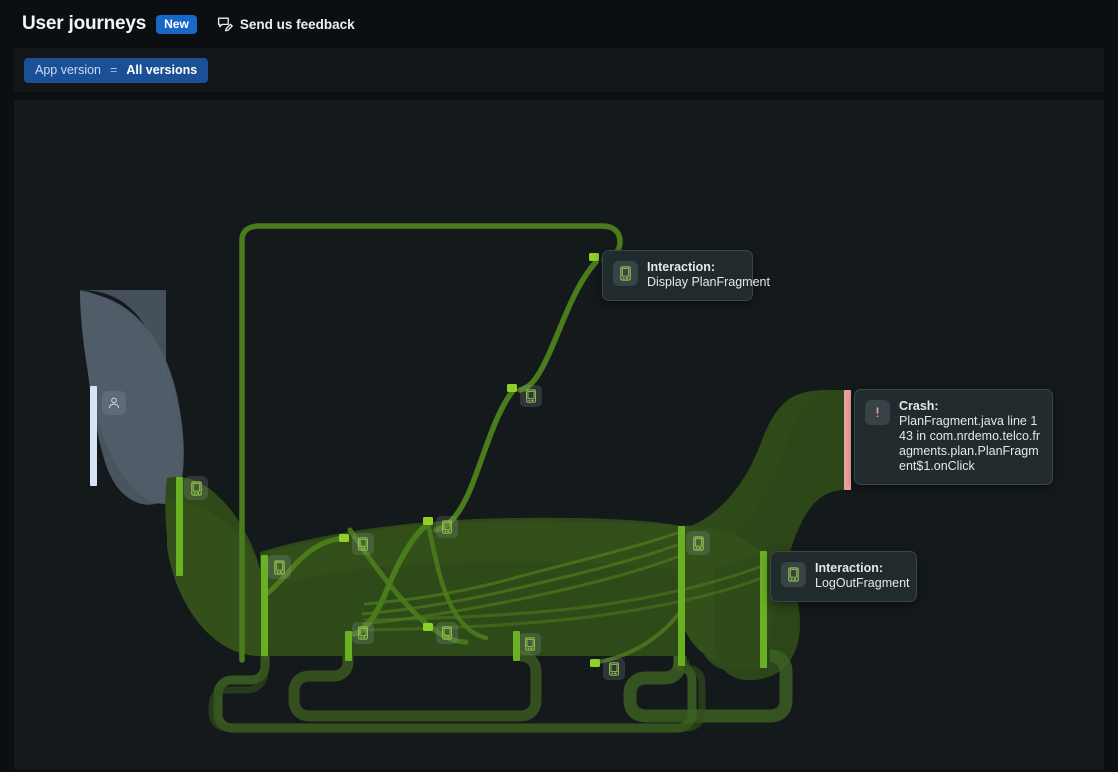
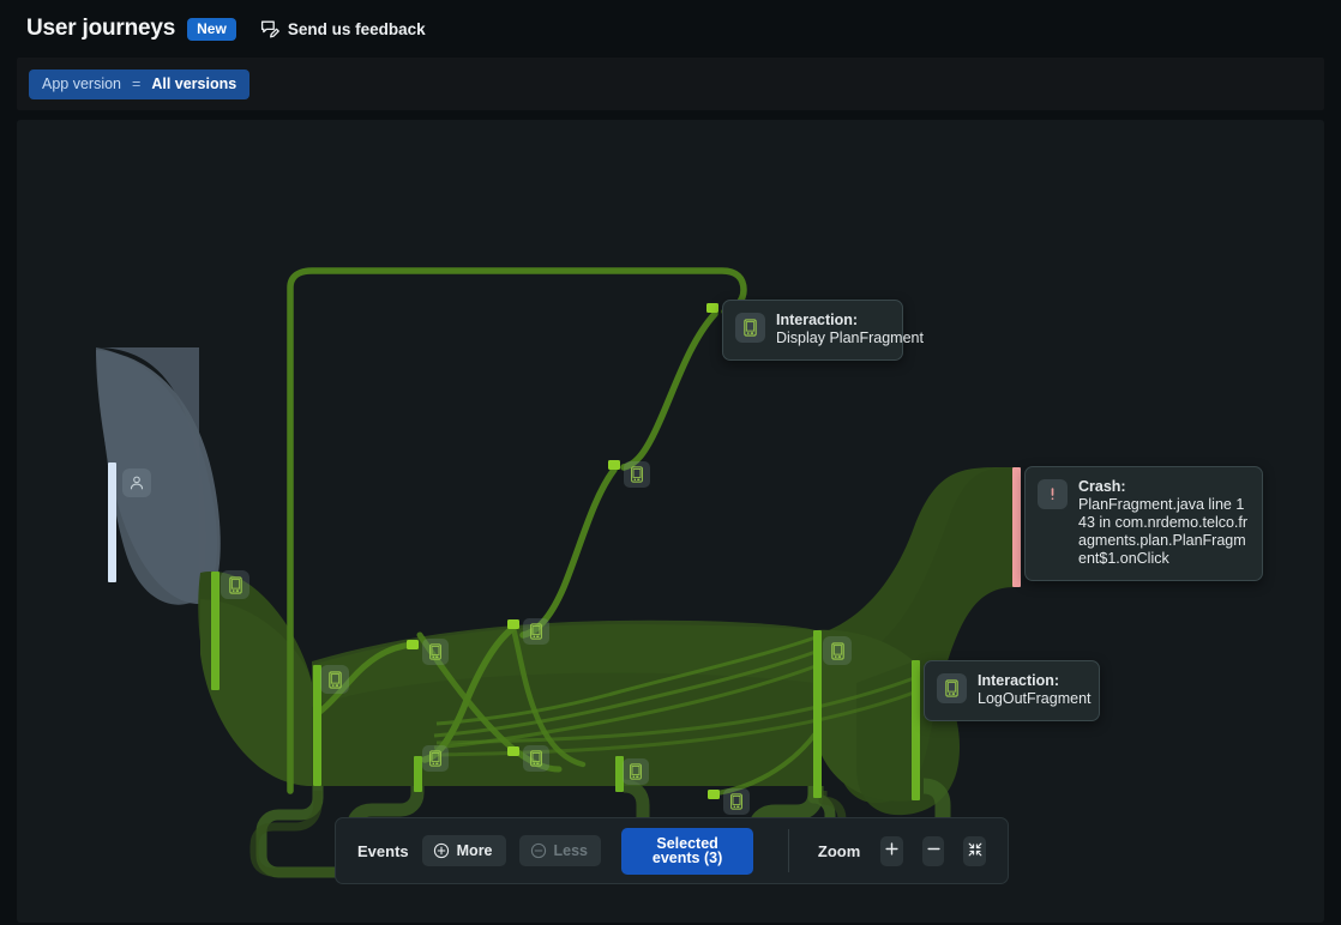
  User journeys
  New
  Send us feedback
  App version
  =
  All versions
  Interaction:
  Display PlanFragment
  Crash:
  PlanFragment.java line 143 in com.nrdemo.telco.fragments.plan.PlanFragment$1.onClick
  Interaction:
  LogOutFragment
+ Events
+ More
+ Less
+ Selected events (3)
+ Zoom
